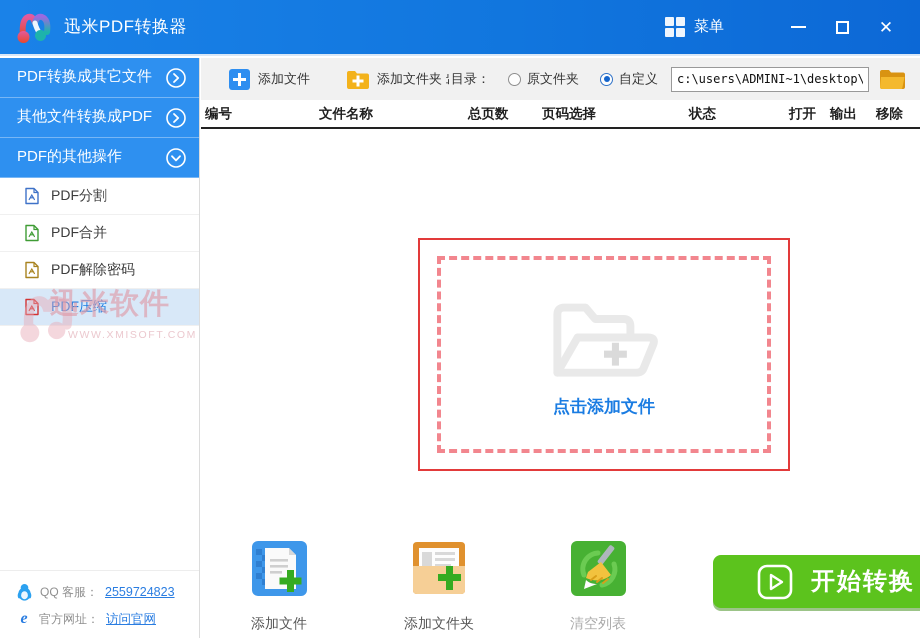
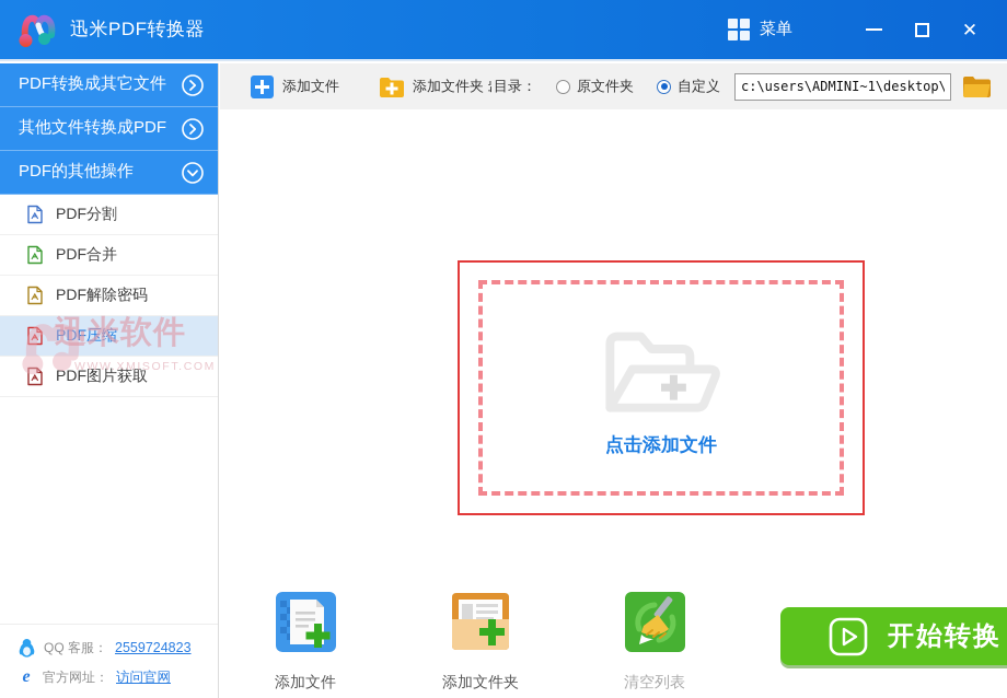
  迅米PDF转换器
  菜单
  ✕
  PDF转换成其它文件
  其他文件转换成PDF
  PDF的其他操作
  PDF分割
  PDF合并
  PDF解除密码
  PDF压缩
+ PDF图片获取
  迅米软件
  WWW.XMISOFT.COM
  QQ 客服：
  2559724823
  e
  官方网址：
  访问官网
  添加文件
  添加文件夹
  目录：
  原文件夹
  自定义
  c:\users\ADMINI~1\desktop\
- 编号
- 文件名称
- 总页数
- 页码选择
- 状态
- 打开
- 输出
- 移除
  点击添加文件
  添加文件
  添加文件夹
  清空列表
  开始转换
